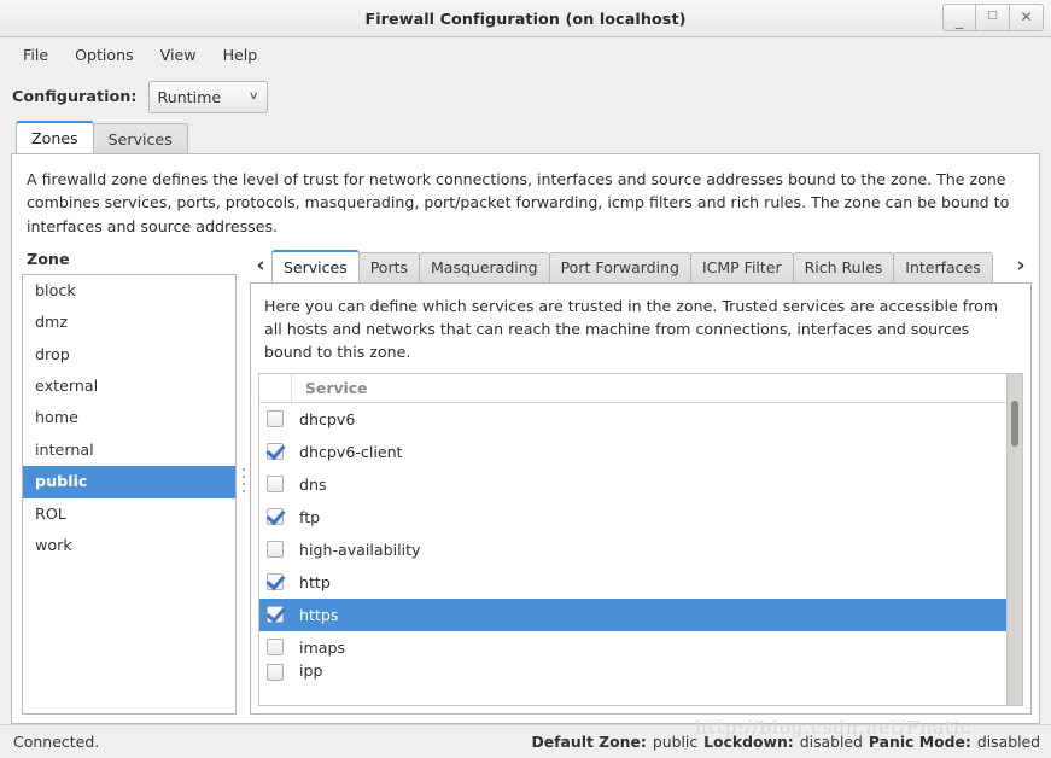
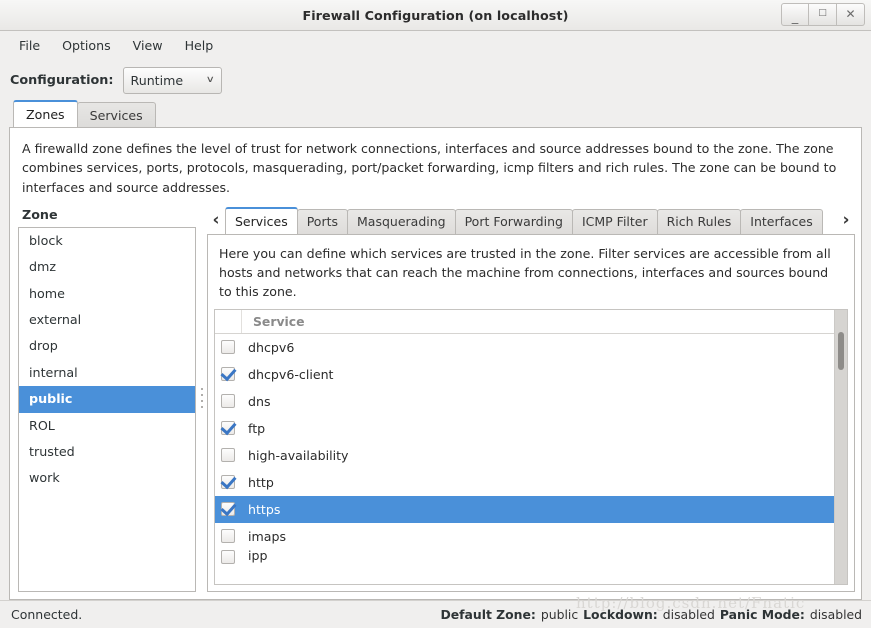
  Firewall Configuration (on localhost)
  _
  □
  ✕
  File
  Options
  View
  Help
  Configuration:
  Runtime
  ∨
  Zones
  Services
  A firewalld zone defines the level of trust for network connections, interfaces and source addresses bound to the zone. The zone combines services, ports, protocols, masquerading, port/packet forwarding, icmp filters and rich rules. The zone can be bound to interfaces and source addresses.
  Zone
  block
  dmz
- drop
+ home
  external
- home
+ drop
  internal
  public
  ROL
+ trusted
  work
  ‹
  Services
  Ports
  Masquerading
  Port Forwarding
  ICMP Filter
  Rich Rules
  Interfaces
  ›
- Here you can define which services are trusted in the zone. Trusted services are accessible from all hosts and networks that can reach the machine from connections, interfaces and sources bound to this zone.
+ Here you can define which services are trusted in the zone. Filter services are accessible from all hosts and networks that can reach the machine from connections, interfaces and sources bound to this zone.
  Service
  dhcpv6
  dhcpv6-client
  dns
  ftp
  high-availability
  http
  https
  imaps
  ipp
  Connected.
  http://blog.csdn.net/Fnatic
  Default Zone:
  public
  Lockdown:
  disabled
  Panic Mode:
  disabled
